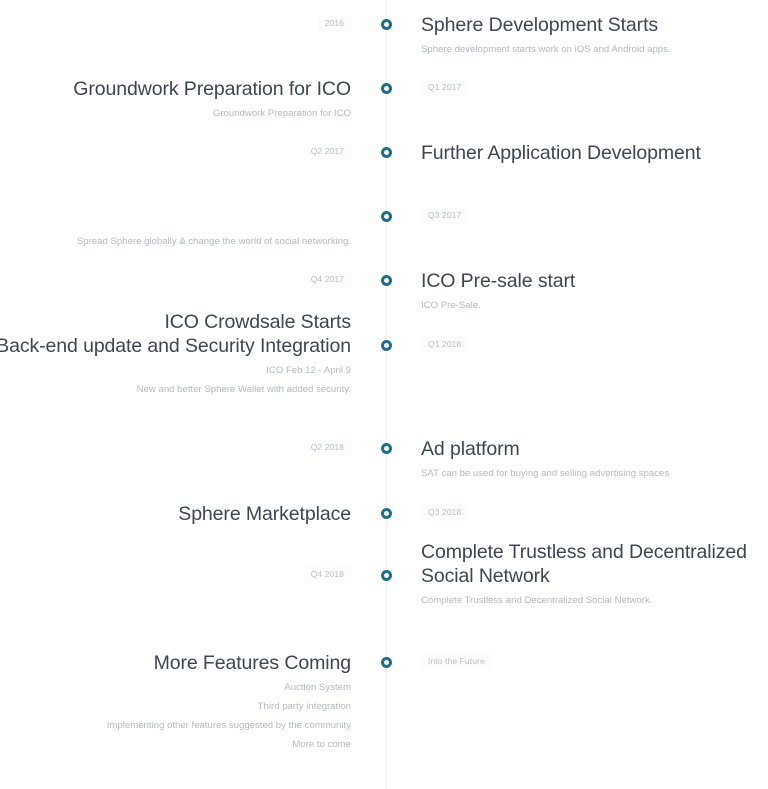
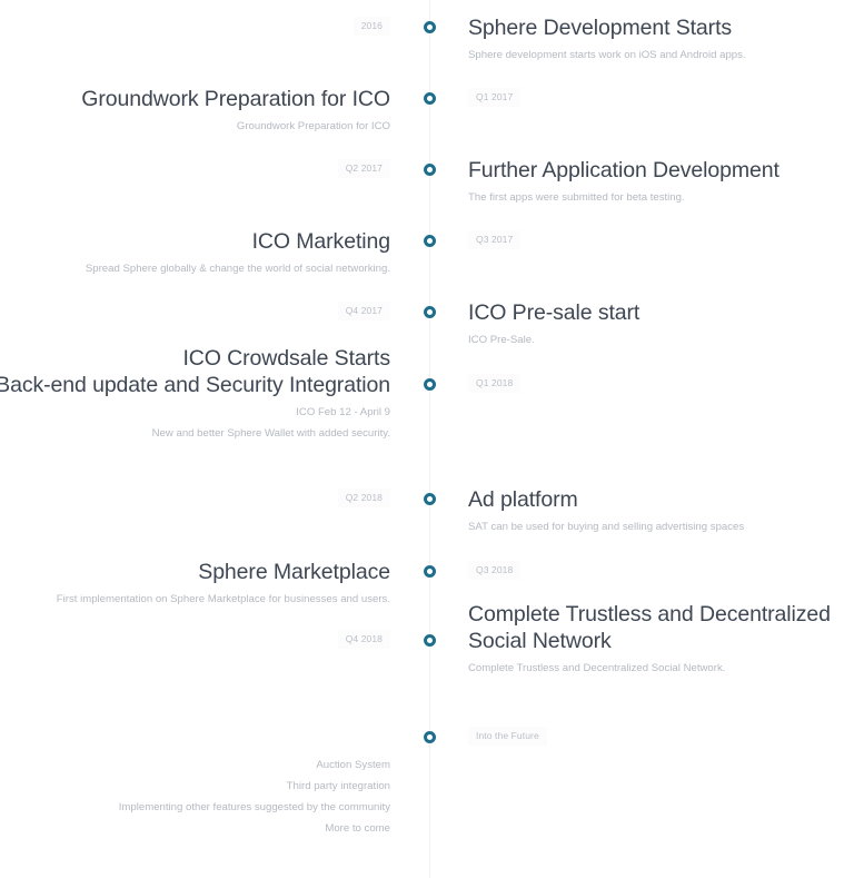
  Sphere Development Starts
  2016
  Sphere development starts work on iOS and Android apps.
  Groundwork Preparation for ICO
  Q1 2017
  Groundwork Preparation for ICO
  Further Application Development
  Q2 2017
+ The first apps were submitted for beta testing.
+ ICO Marketing
  Q3 2017
  Spread Sphere globally & change the world of social networking.
  ICO Pre-sale start
  Q4 2017
  ICO Pre-Sale.
  ICO Crowdsale Starts
  Back-end update and Security Integration
  Q1 2018
  ICO Feb 12 - April 9
  New and better Sphere Wallet with added security.
  Ad platform
  Q2 2018
  SAT can be used for buying and selling advertising spaces
  Sphere Marketplace
  Q3 2018
+ First implementation on Sphere Marketplace for businesses and users.
  Complete Trustless and Decentralized
  Social Network
  Q4 2018
  Complete Trustless and Decentralized Social Network.
- More Features Coming
  Into the Future
  Auction System
  Third party integration
  Implementing other features suggested by the community
  More to come
